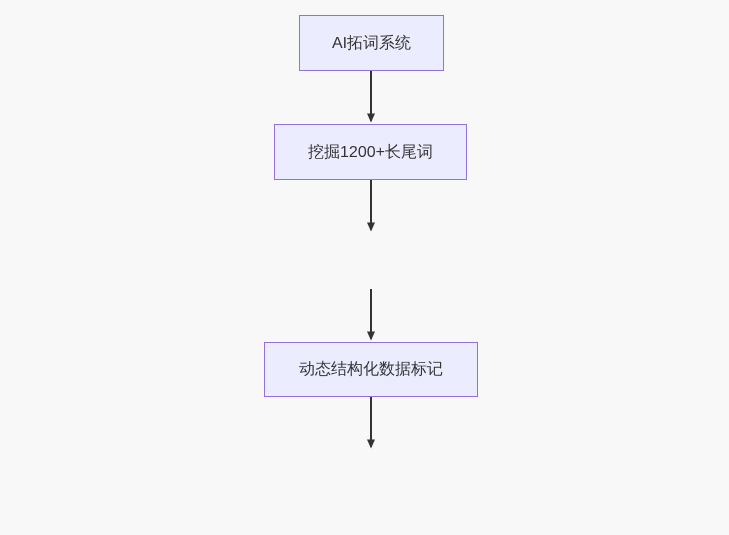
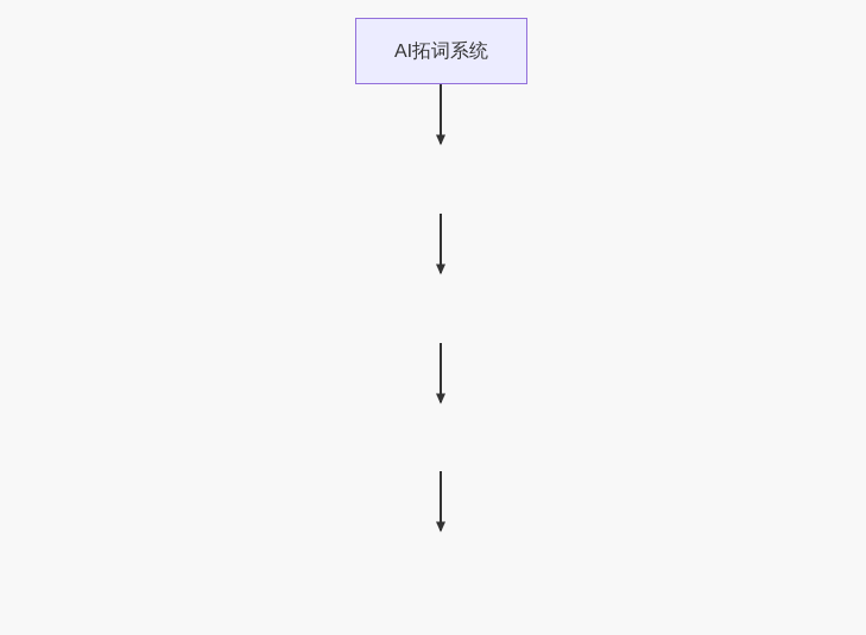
  AI拓词系统
- 挖掘1200+长尾词
- 动态结构化数据标记
